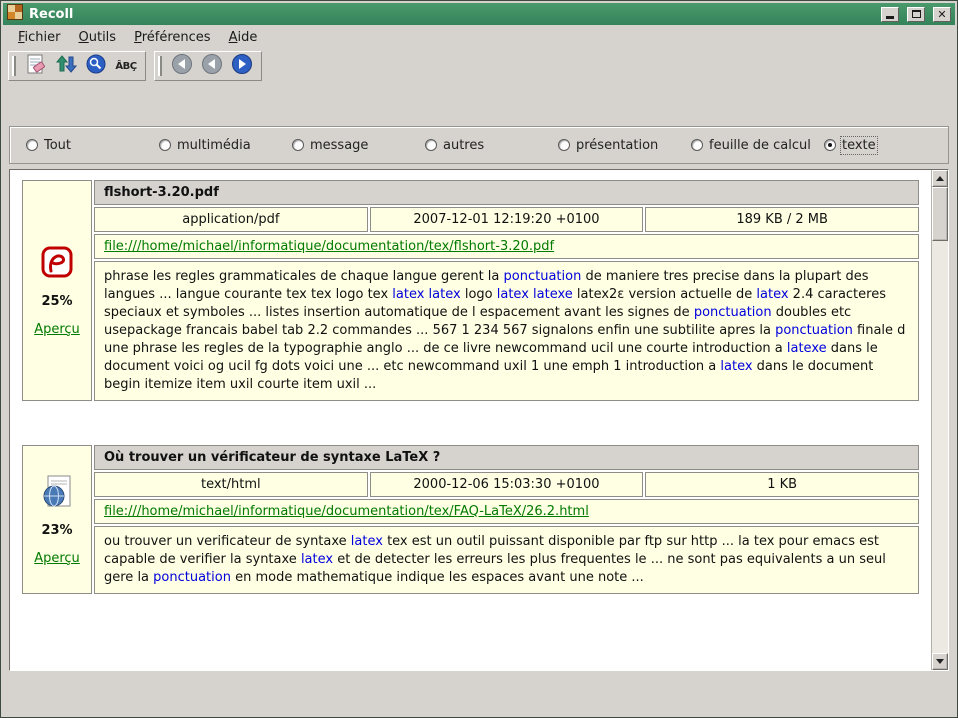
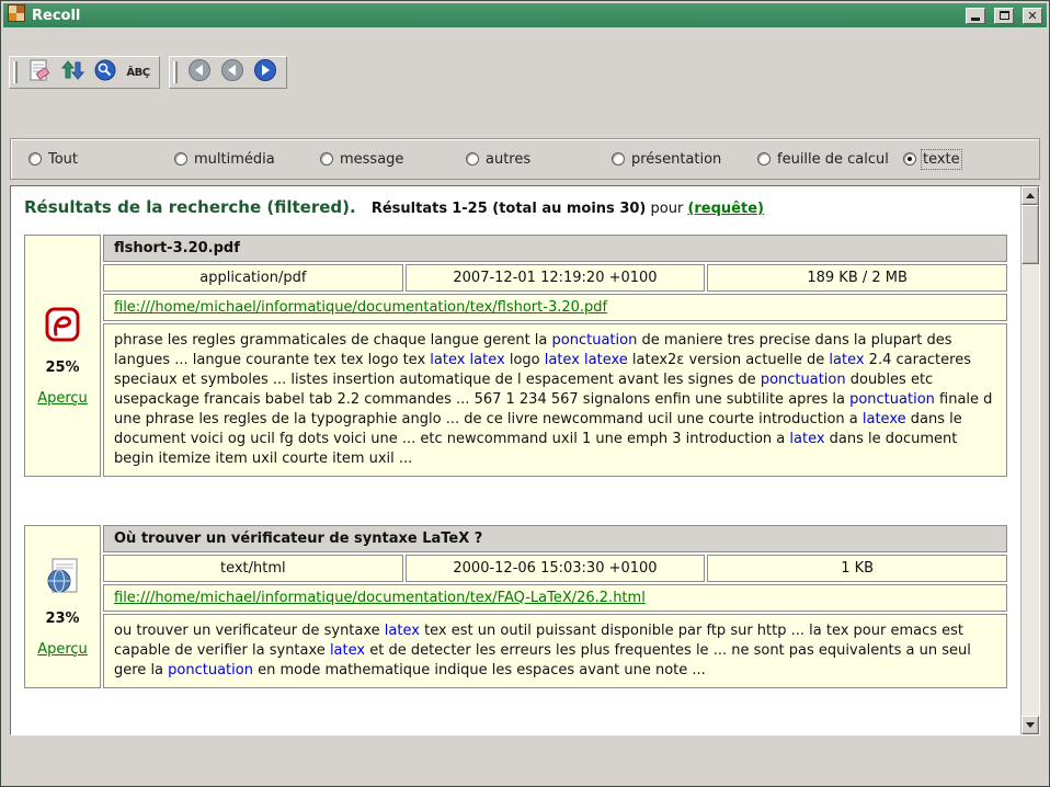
  Recoll
  ✕
- Fichier
- Outils
- Préférences
- Aide
  ÂBÇ
  Tout
  multimédia
  message
  autres
  présentation
  feuille de calcul
  texte
+ Résultats de la recherche (filtered). Résultats 1-25 (total au moins 30) pour (requête)
  25% Aperçu	flshort-3.20.pdf
  application/pdf	2007-12-01 12:19:20 +0100	189 KB / 2 MB
  file:///home/michael/informatique/documentation/tex/flshort-3.20.pdf
- phrase les regles grammaticales de chaque langue gerent la ponctuation de maniere tres precise dans la plupart des langues ... langue courante tex tex logo tex latex latex logo latex latexe latex2ε version actuelle de latex 2.4 caracteres speciaux et symboles ... listes insertion automatique de l espacement avant les signes de ponctuation doubles etc usepackage francais babel tab 2.2 commandes ... 567 1 234 567 signalons enfin une subtilite apres la ponctuation finale d une phrase les regles de la typographie anglo ... de ce livre newcommand ucil une courte introduction a latexe dans le document voici og ucil fg dots voici une ... etc newcommand uxil 1 une emph 1 introduction a latex dans le document begin itemize item uxil courte item uxil ...
+ phrase les regles grammaticales de chaque langue gerent la ponctuation de maniere tres precise dans la plupart des langues ... langue courante tex tex logo tex latex latex logo latex latexe latex2ε version actuelle de latex 2.4 caracteres speciaux et symboles ... listes insertion automatique de l espacement avant les signes de ponctuation doubles etc usepackage francais babel tab 2.2 commandes ... 567 1 234 567 signalons enfin une subtilite apres la ponctuation finale d une phrase les regles de la typographie anglo ... de ce livre newcommand ucil une courte introduction a latexe dans le document voici og ucil fg dots voici une ... etc newcommand uxil 1 une emph 3 introduction a latex dans le document begin itemize item uxil courte item uxil ...
  23% Aperçu	Où trouver un vérificateur de syntaxe LaTeX ?
  text/html	2000-12-06 15:03:30 +0100	1 KB
  file:///home/michael/informatique/documentation/tex/FAQ-LaTeX/26.2.html
  ou trouver un verificateur de syntaxe latex tex est un outil puissant disponible par ftp sur http ... la tex pour emacs est capable de verifier la syntaxe latex et de detecter les erreurs les plus frequentes le ... ne sont pas equivalents a un seul gere la ponctuation en mode mathematique indique les espaces avant une note ...
